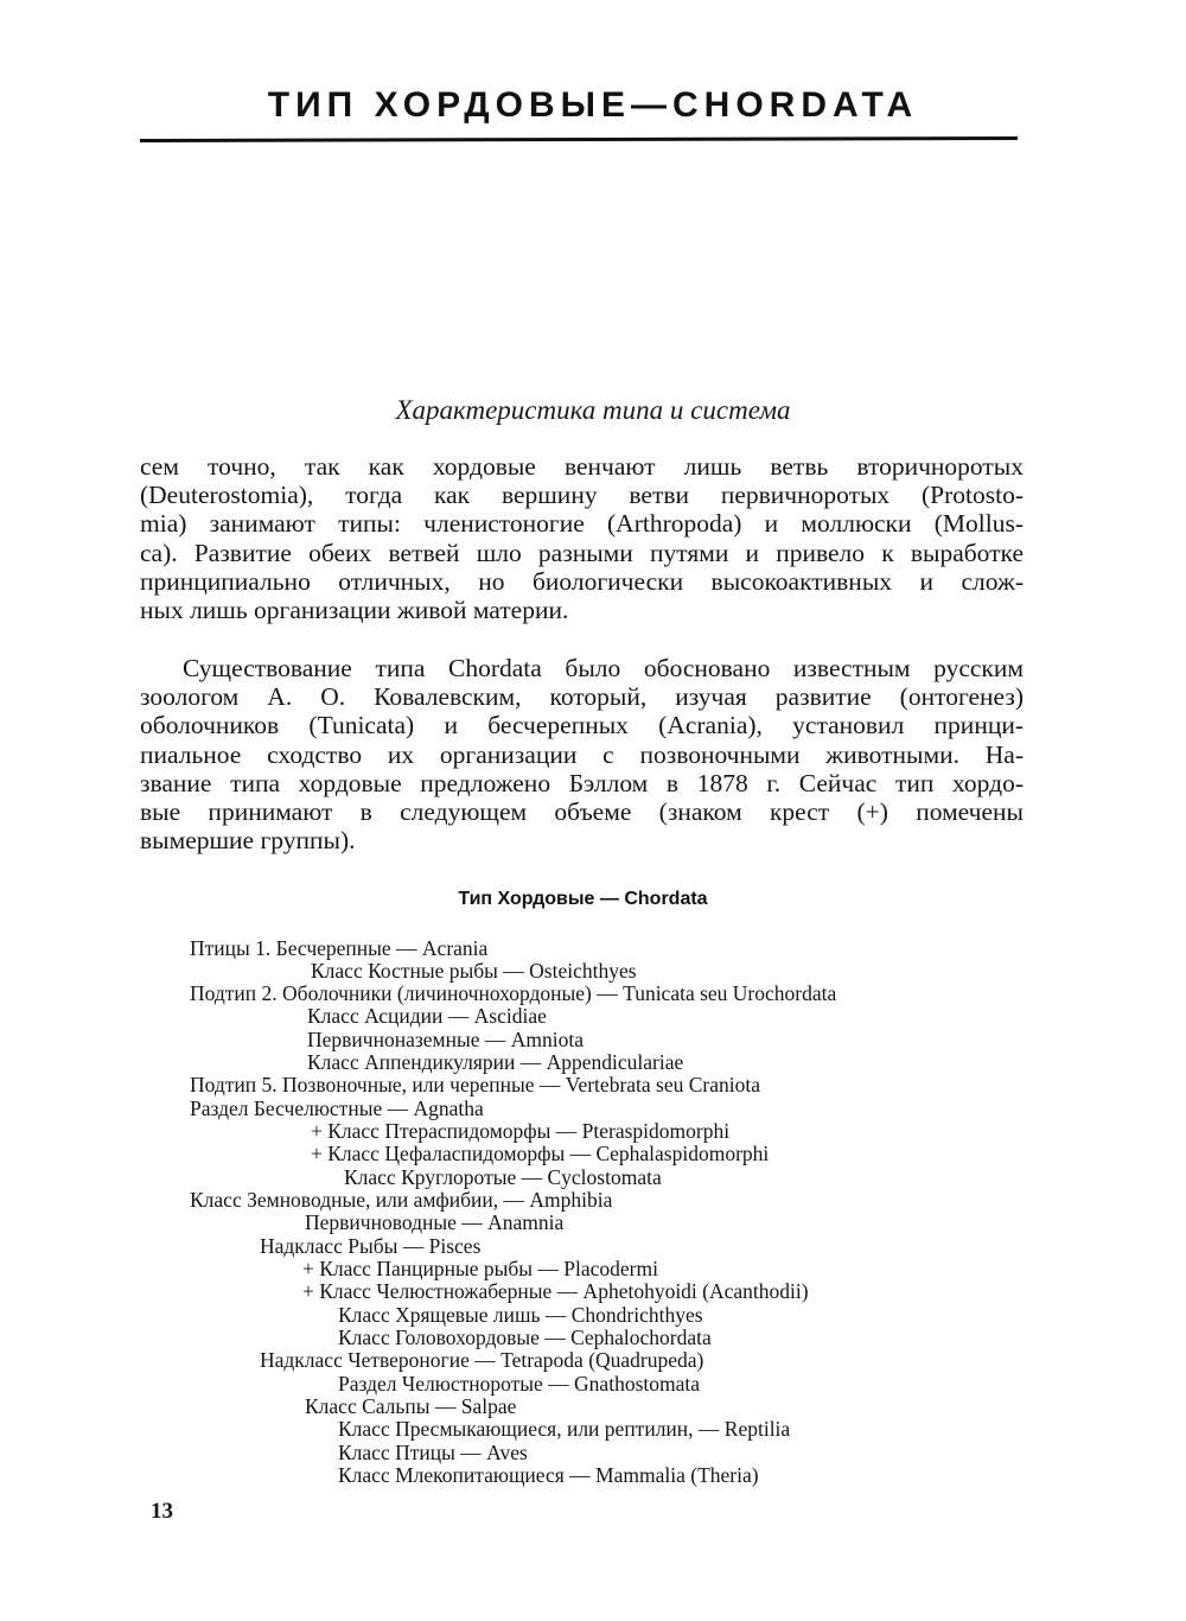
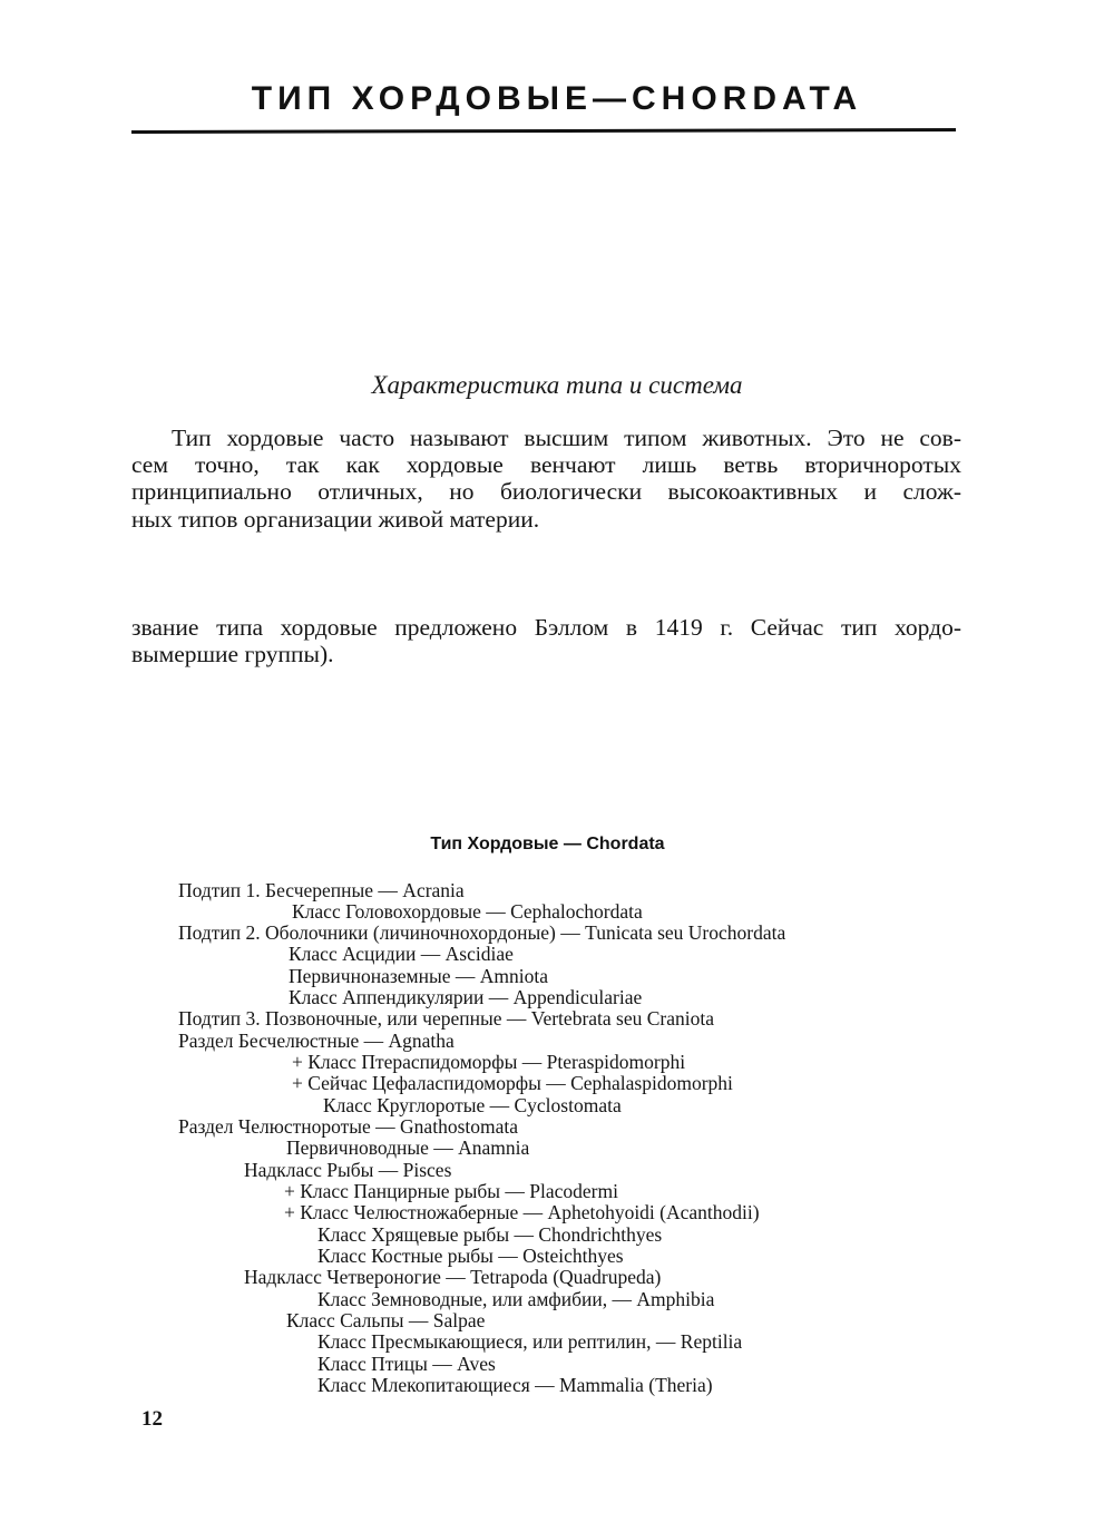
  ТИП ХОРДОВЫЕ—CHORDATA
  Характеристика типа и система
+ Тип хордовые часто называют высшим типом животных. Это не сов-
  сем точно, так как хордовые венчают лишь ветвь вторичноротых
- (Deuterostomia), тогда как вершину ветви первичноротых (Protosto-
- mia) занимают типы: членистоногие (Arthropoda) и моллюски (Mollus-
- ca). Развитие обеих ветвей шло разными путями и привело к выработке
  принципиально отличных, но биологически высокоактивных и слож-
- ных лишь организации живой материи.
+ ных типов организации живой материи.
- Существование типа Chordata было обосновано известным русским
- зоологом А. О. Ковалевским, который, изучая развитие (онтогенез)
- оболочников (Tunicata) и бесчерепных (Acrania), установил принци-
- пиальное сходство их организации с позвоночными животными. На-
- звание типа хордовые предложено Бэллом в 1878 г. Сейчас тип хордо-
+ звание типа хордовые предложено Бэллом в 1419 г. Сейчас тип хордо-
- вые принимают в следующем объеме (знаком крест (+) помечены
  вымершие группы).
  Тип Хордовые — Chordata
- Птицы 1. Бесчерепные — Acrania
+ Подтип 1. Бесчерепные — Acrania
- Класс Костные рыбы — Osteichthyes
+ Класс Головохордовые — Cephalochordata
  Подтип 2. Оболочники (личиночнохордоные) — Tunicata seu Urochordata
  Класс Асцидии — Ascidiae
  Первичноназемные — Amniota
  Класс Аппендикулярии — Appendiculariae
- Подтип 5. Позвоночные, или черепные — Vertebrata seu Craniota
+ Подтип 3. Позвоночные, или черепные — Vertebrata seu Craniota
  Раздел Бесчелюстные — Agnatha
  + Класс Птераспидоморфы — Pteraspidomorphi
- + Класс Цефаласпидоморфы — Cephalaspidomorphi
+ + Сейчас Цефаласпидоморфы — Cephalaspidomorphi
  Класс Круглоротые — Cyclostomata
- Класс Земноводные, или амфибии, — Amphibia
+ Раздел Челюстноротые — Gnathostomata
  Первичноводные — Anamnia
  Надкласс Рыбы — Pisces
  + Класс Панцирные рыбы — Placodermi
  + Класс Челюстножаберные — Aphetohyoidi (Acanthodii)
- Класс Хрящевые лишь — Chondrichthyes
+ Класс Хрящевые рыбы — Chondrichthyes
- Класс Головохордовые — Cephalochordata
+ Класс Костные рыбы — Osteichthyes
  Надкласс Четвероногие — Tetrapoda (Quadrupeda)
- Раздел Челюстноротые — Gnathostomata
+ Класс Земноводные, или амфибии, — Amphibia
  Класс Сальпы — Salpae
  Класс Пресмыкающиеся, или рептилин, — Reptilia
  Класс Птицы — Aves
  Класс Млекопитающиеся — Mammalia (Theria)
- 13
+ 12
